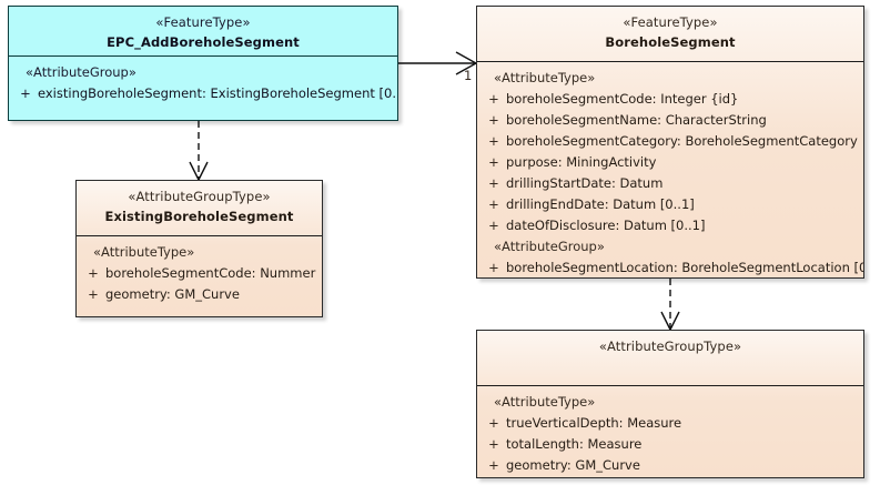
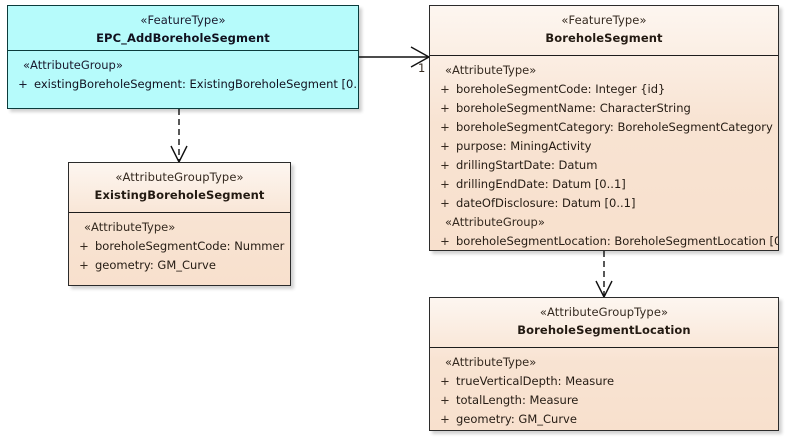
  1
  «FeatureType»
  EPC_AddBoreholeSegment
  «AttributeGroup»
  +
  existingBoreholeSegment: ExistingBoreholeSegment [0.
  «FeatureType»
  BoreholeSegment
  «AttributeType»
  +
  boreholeSegmentCode: Integer {id}
  +
  boreholeSegmentName: CharacterString
  +
  boreholeSegmentCategory: BoreholeSegmentCategory
  +
  purpose: MiningActivity
  +
  drillingStartDate: Datum
  +
  drillingEndDate: Datum [0..1]
  +
  dateOfDisclosure: Datum [0..1]
  «AttributeGroup»
  +
  boreholeSegmentLocation: BoreholeSegmentLocation [0
  «AttributeGroupType»
  ExistingBoreholeSegment
  «AttributeType»
  +
  boreholeSegmentCode: Nummer
  +
  geometry: GM_Curve
  «AttributeGroupType»
+ BoreholeSegmentLocation
  «AttributeType»
  +
  trueVerticalDepth: Measure
  +
  totalLength: Measure
  +
  geometry: GM_Curve
